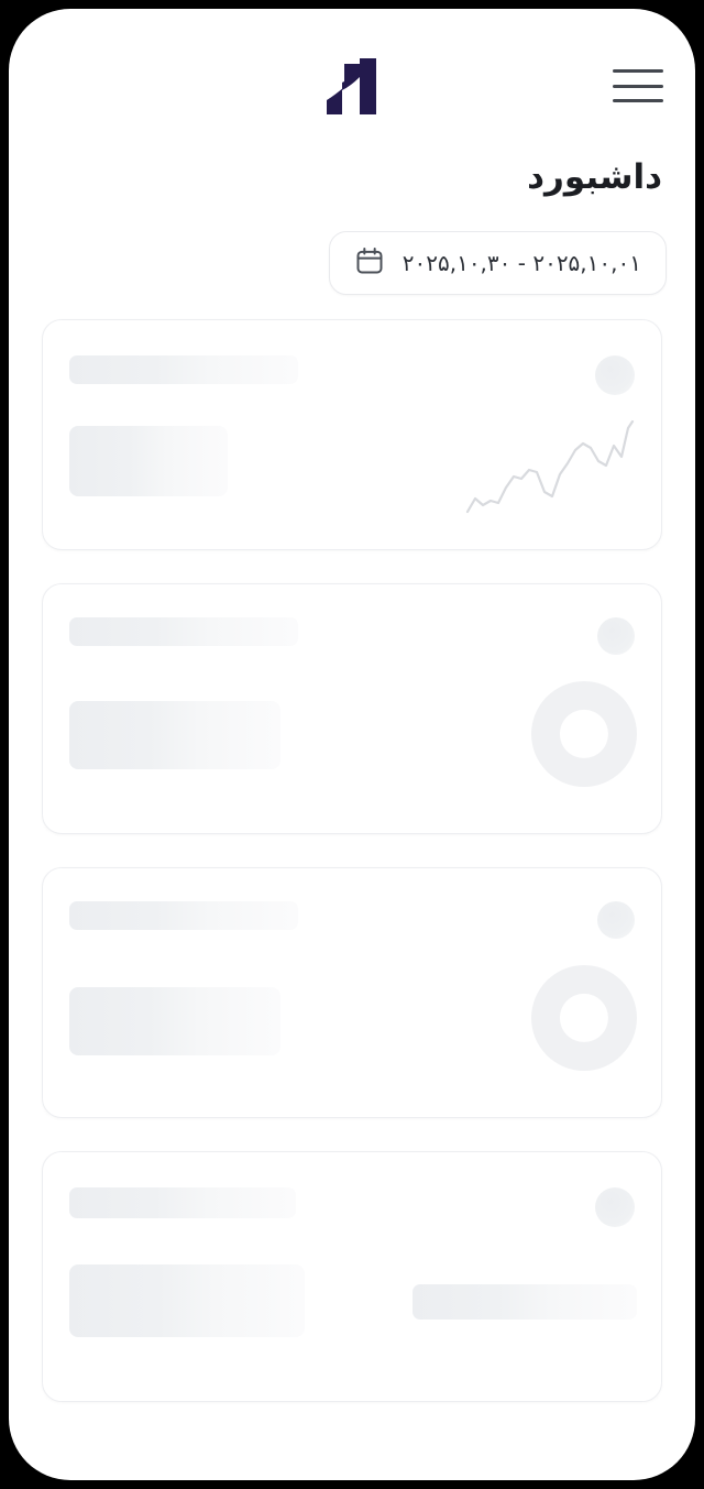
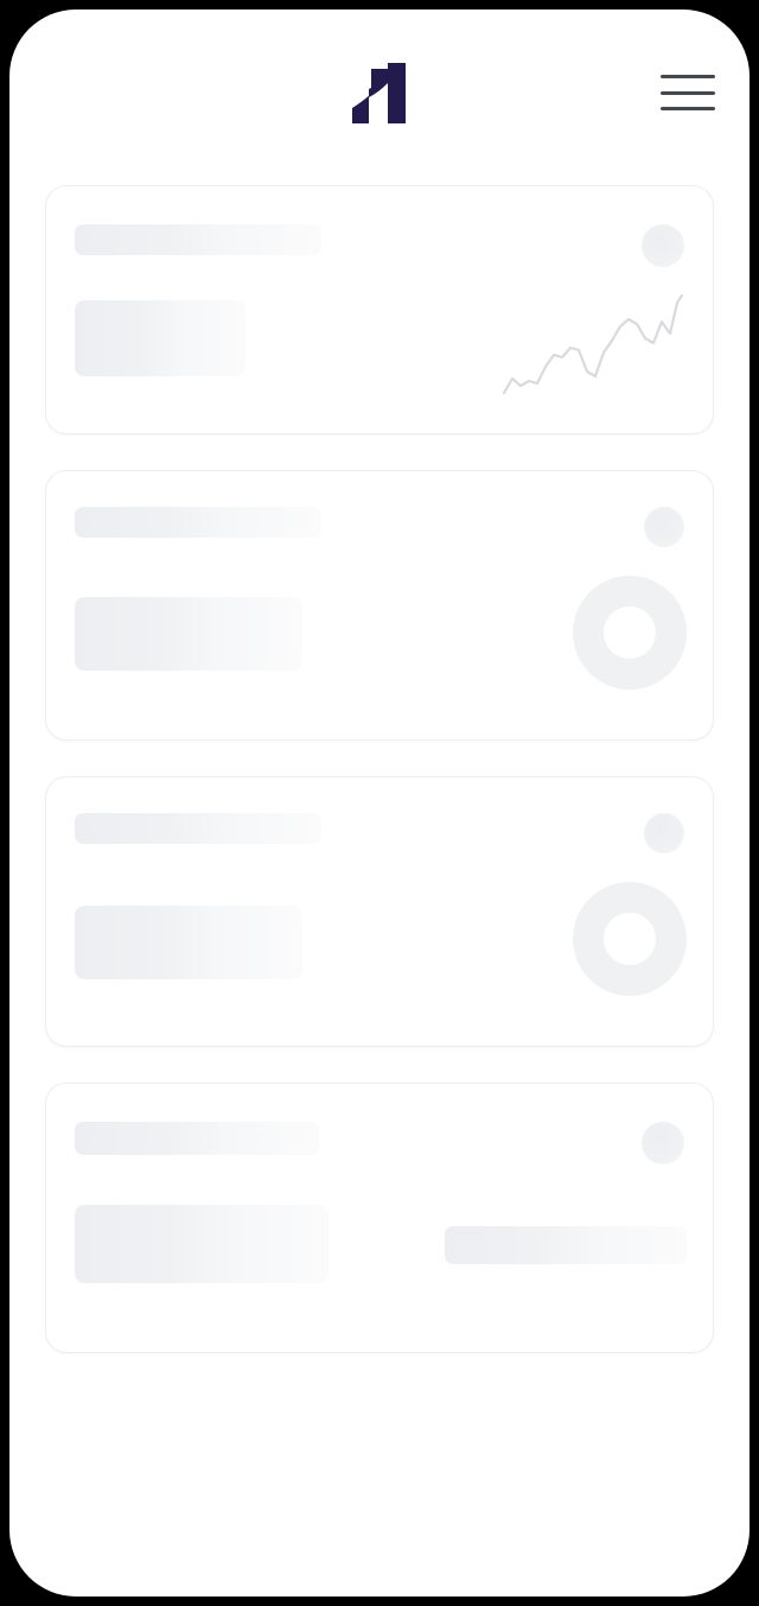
- داشبورد
- ۲۰۲۵,۱۰,۳۰ - ۲۰۲۵,۱۰,۰۱
